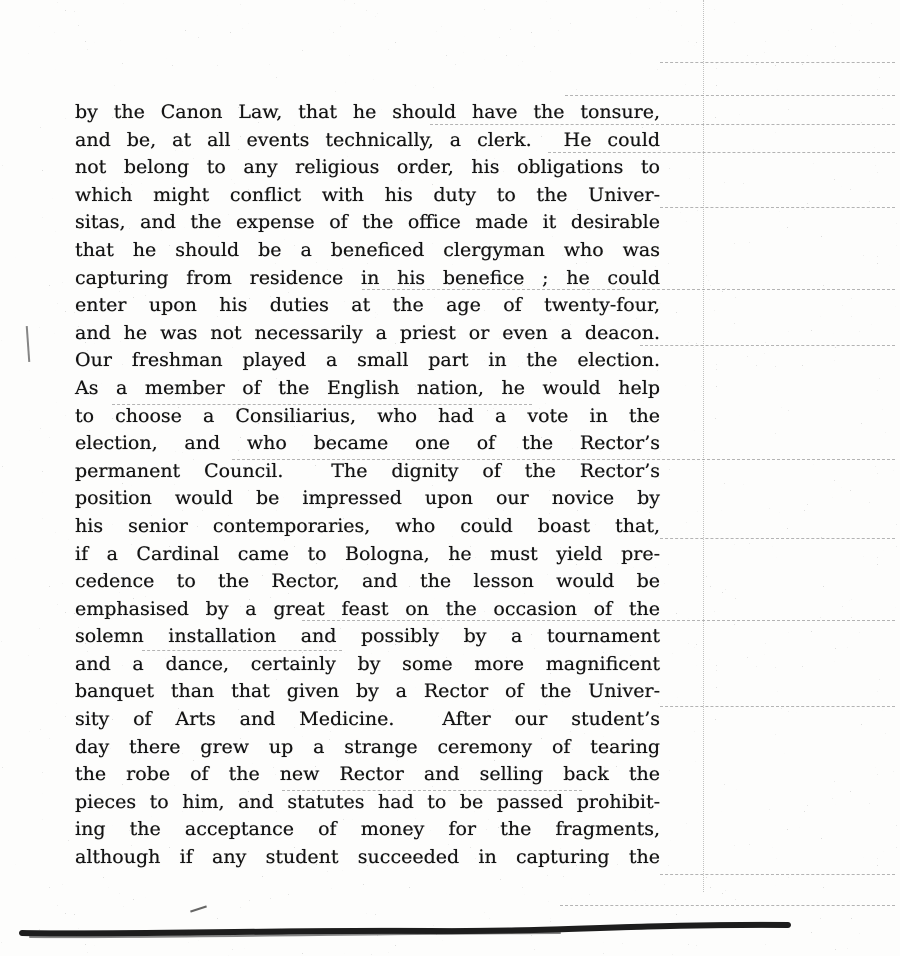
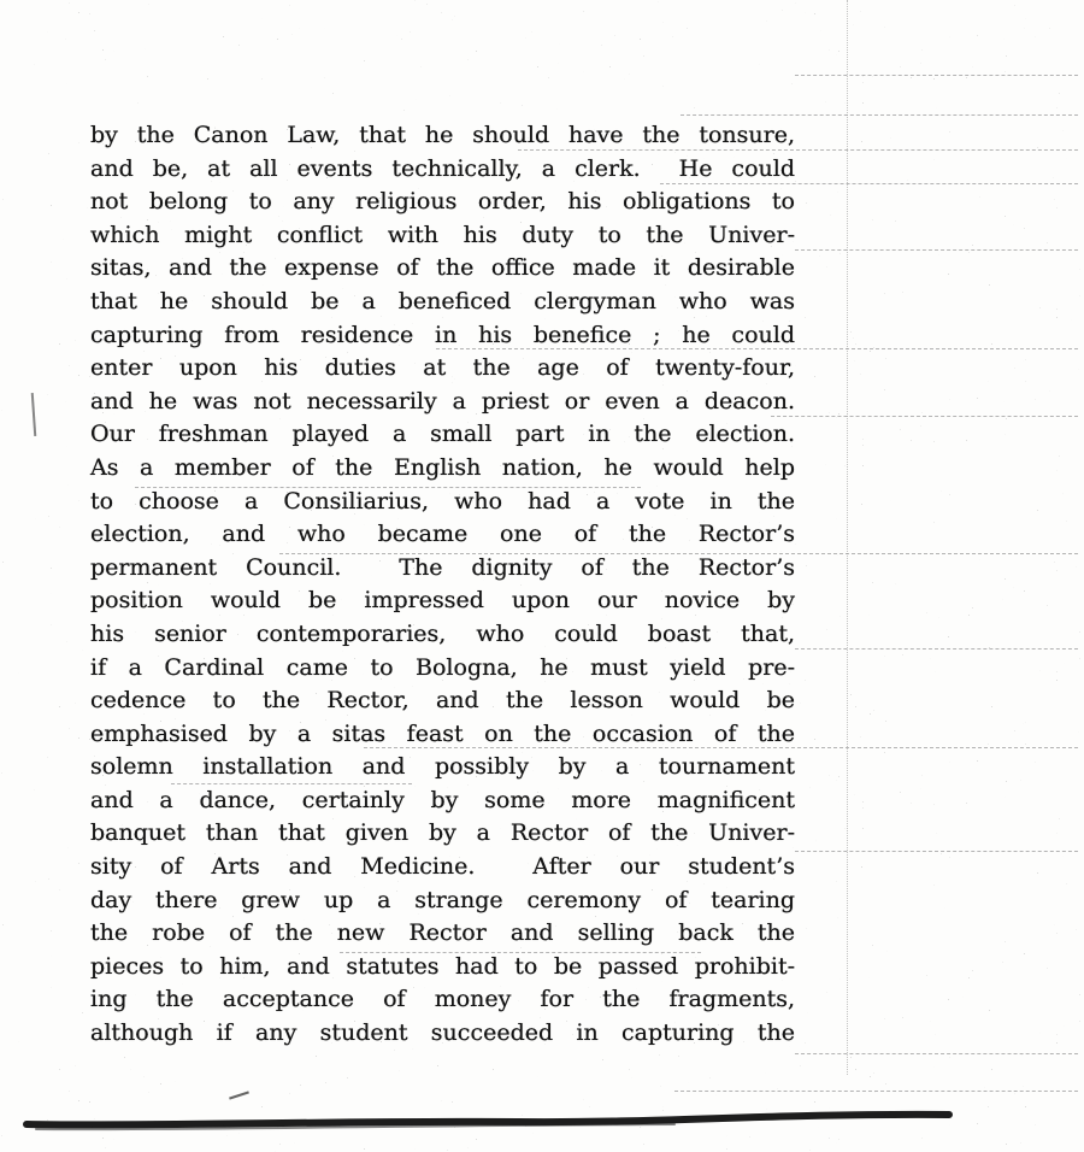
  by the Canon Law, that he should have the tonsure,
  and be, at all events technically, a clerk. He could
  not belong to any religious order, his obligations to
  which might conflict with his duty to the Univer-
  sitas, and the expense of the office made it desirable
  that he should be a beneficed clergyman who was
  capturing from residence in his benefice ; he could
  enter upon his duties at the age of twenty-four,
  and he was not necessarily a priest or even a deacon.
  Our freshman played a small part in the election.
  As a member of the English nation, he would help
  to choose a Consiliarius, who had a vote in the
  election, and who became one of the Rector’s
  permanent Council. The dignity of the Rector’s
  position would be impressed upon our novice by
  his senior contemporaries, who could boast that,
  if a Cardinal came to Bologna, he must yield pre-
  cedence to the Rector, and the lesson would be
- emphasised by a great feast on the occasion of the
+ emphasised by a sitas feast on the occasion of the
  solemn installation and possibly by a tournament
  and a dance, certainly by some more magnificent
  banquet than that given by a Rector of the Univer-
  sity of Arts and Medicine. After our student’s
  day there grew up a strange ceremony of tearing
  the robe of the new Rector and selling back the
  pieces to him, and statutes had to be passed prohibit-
  ing the acceptance of money for the fragments,
  although if any student succeeded in capturing the
